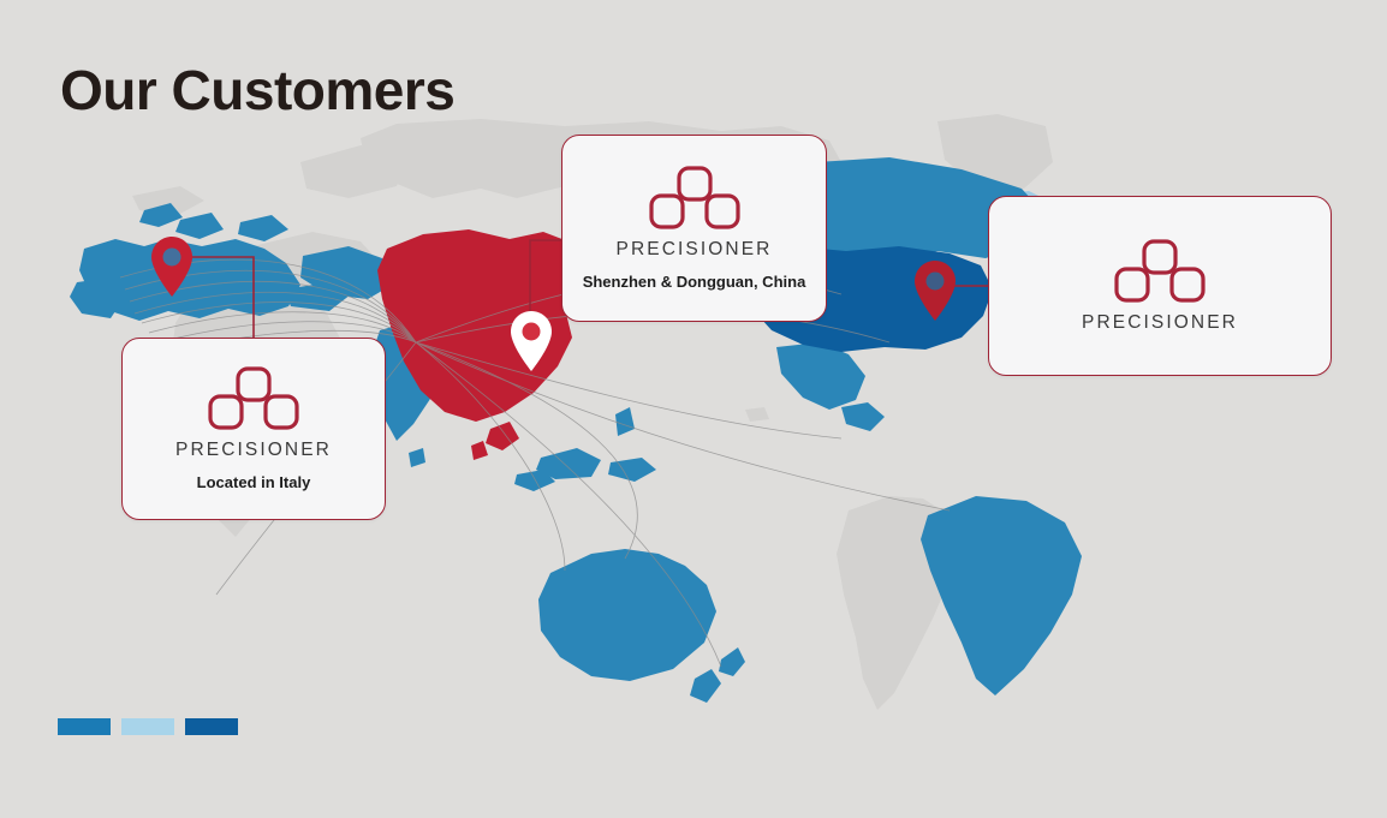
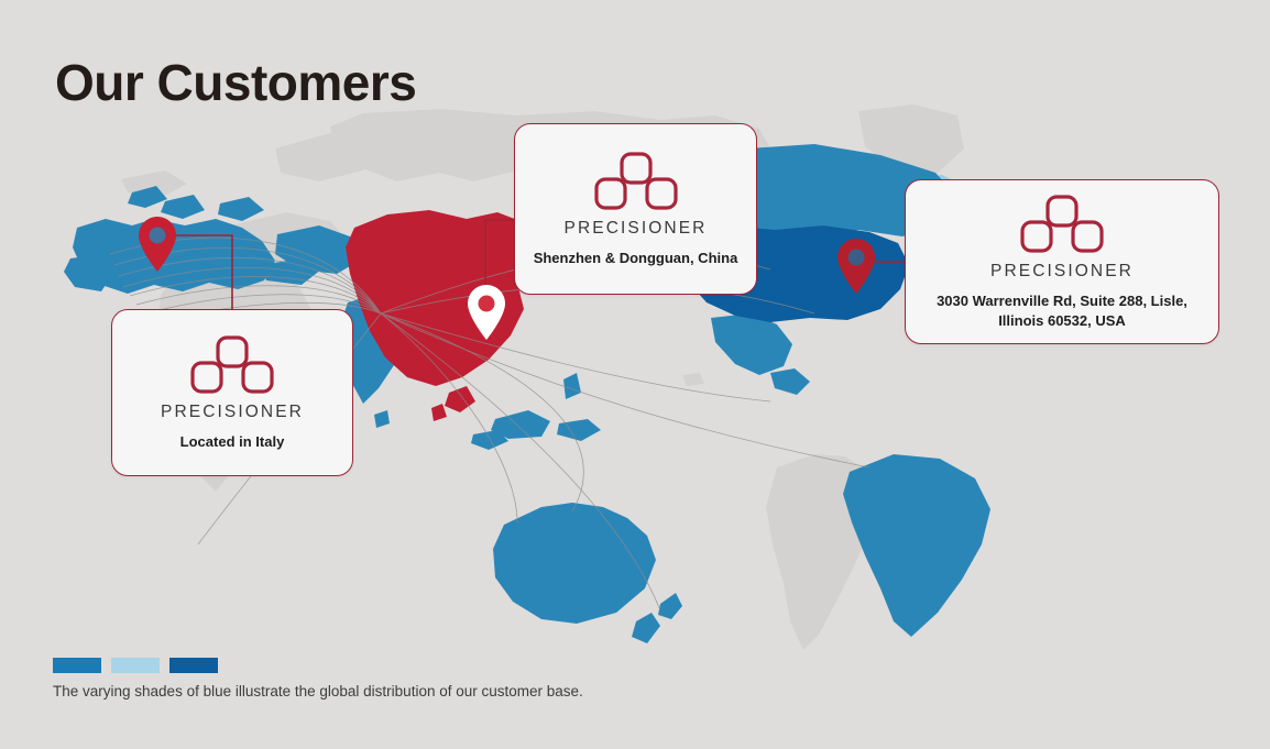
  Our Customers
  PRECISIONER
  Shenzhen & Dongguan, China
  PRECISIONER
  Located in Italy
  PRECISIONER
+ 3030 Warrenville Rd, Suite 288, Lisle, Illinois 60532, USA
+ The varying shades of blue illustrate the global distribution of our customer base.
